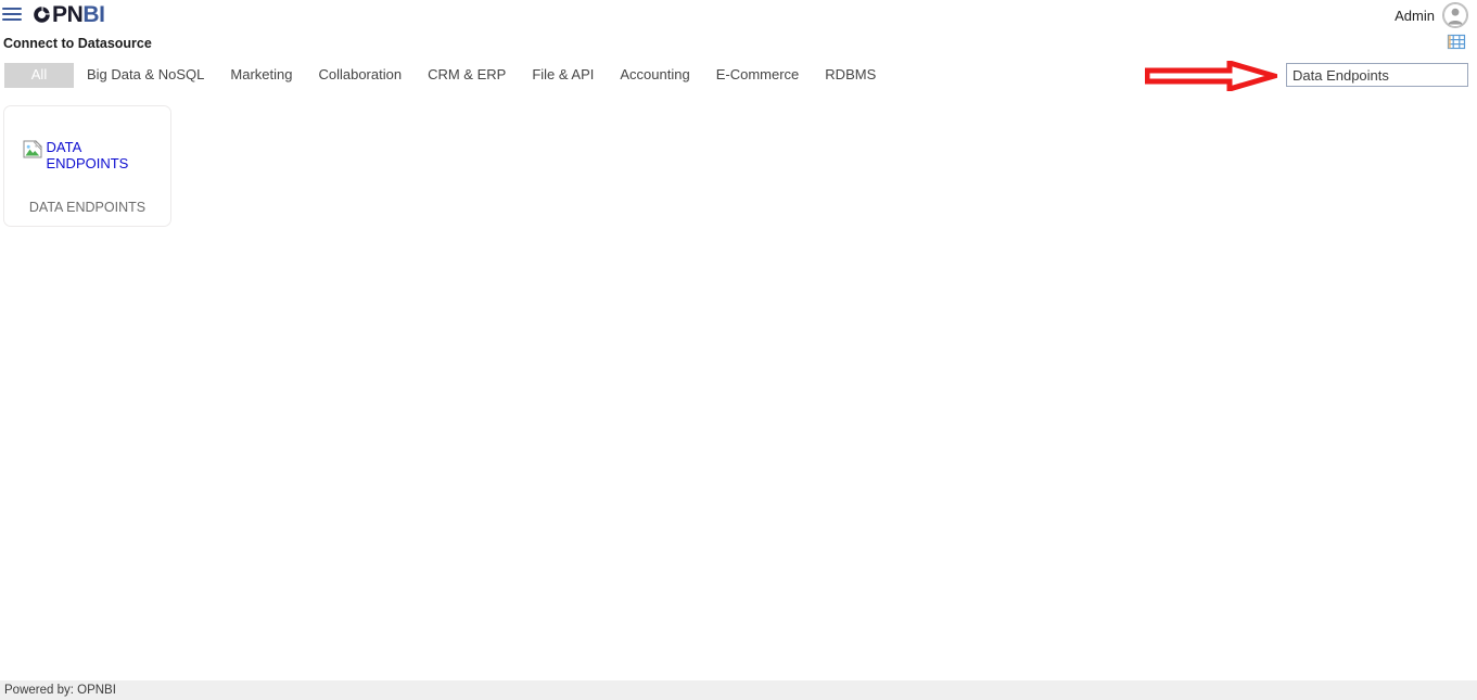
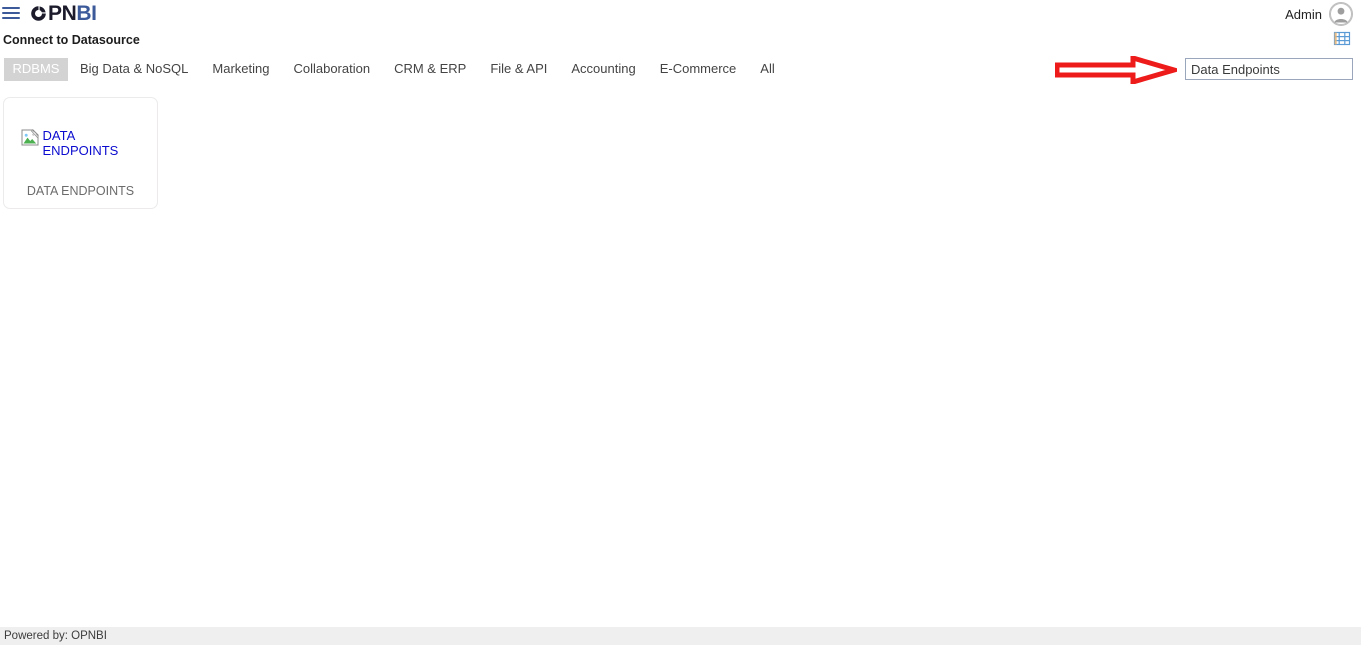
  PN
  BI
  Admin
  Connect to Datasource
- All
+ RDBMS
  Big Data & NoSQL
  Marketing
  Collaboration
  CRM & ERP
  File & API
  Accounting
  E-Commerce
- RDBMS
+ All
  Data Endpoints
  DATA ENDPOINTS
  DATA ENDPOINTS
  Powered by: OPNBI
